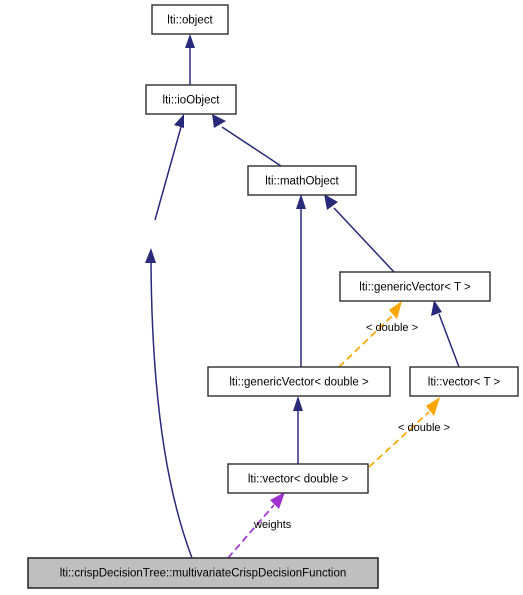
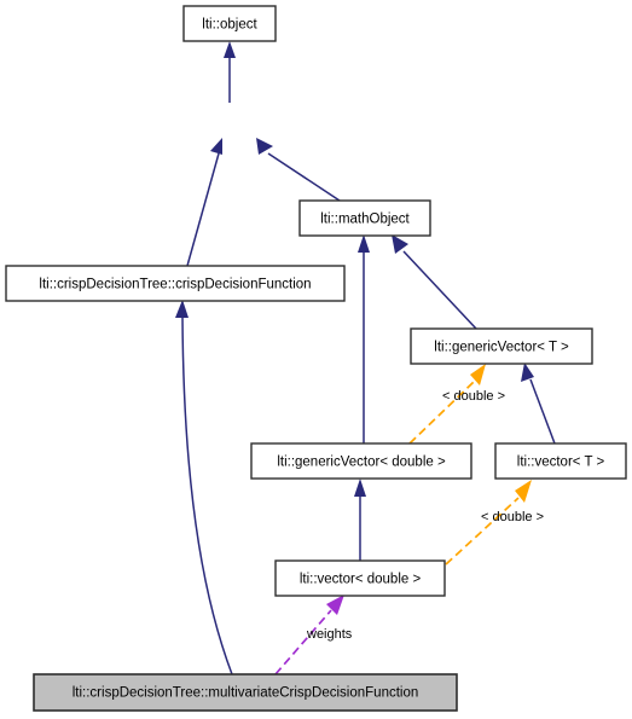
  < double >
  < double >
  weights
  lti::object
- lti::ioObject
  lti::mathObject
+ lti::crispDecisionTree::crispDecisionFunction
  lti::genericVector< T >
  lti::genericVector< double >
  lti::vector< T >
  lti::vector< double >
  lti::crispDecisionTree::multivariateCrispDecisionFunction
